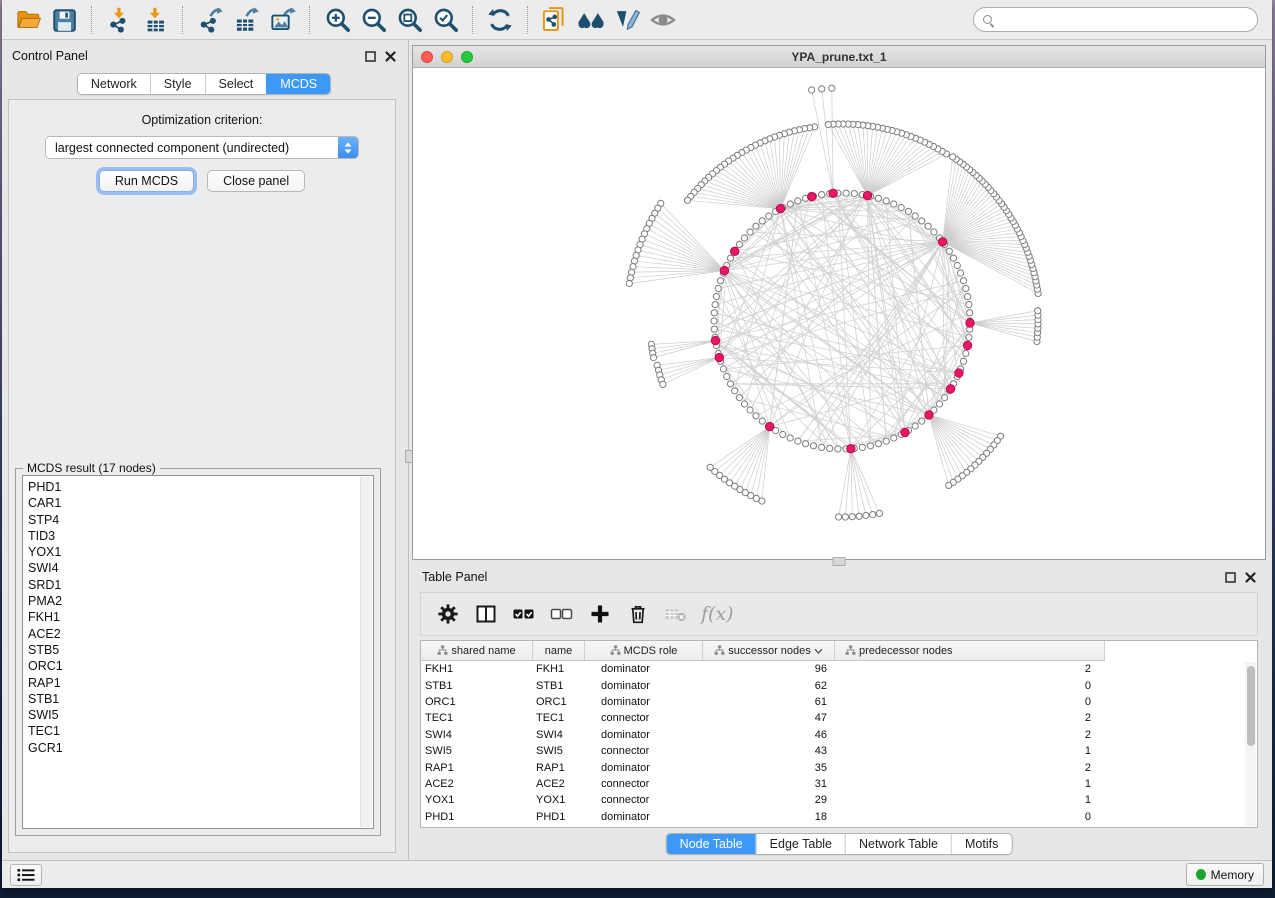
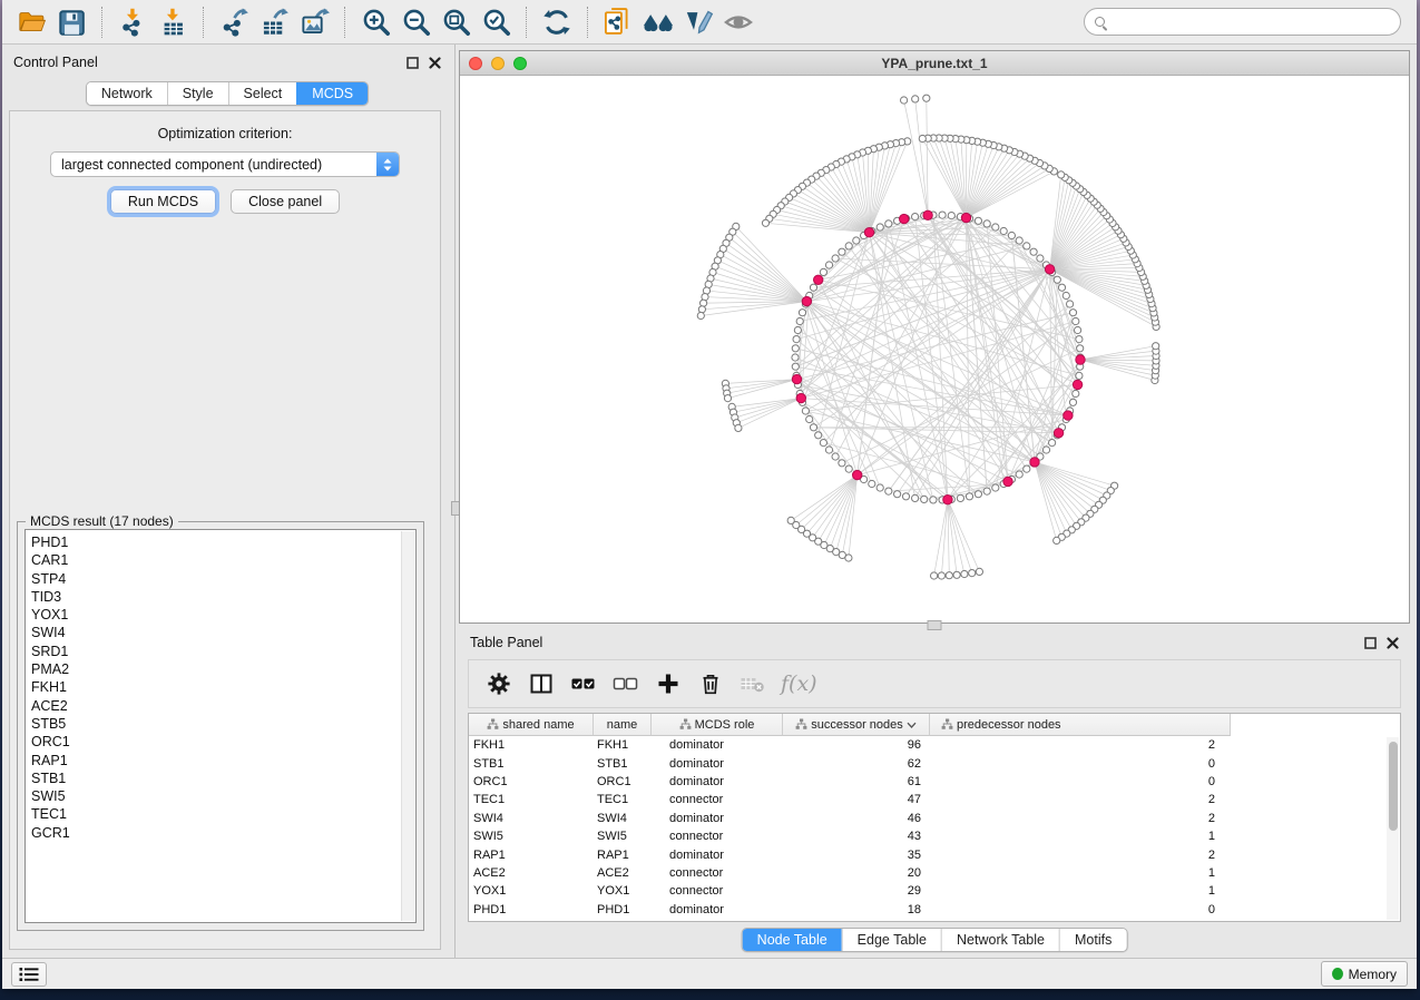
  Control Panel
  Network
  Style
  Select
  MCDS
  Optimization criterion:
  largest connected component (undirected)
  Run MCDS
  Close panel
  MCDS result (17 nodes)
  PHD1
  CAR1
  STP4
  TID3
  YOX1
  SWI4
  SRD1
  PMA2
  FKH1
  ACE2
  STB5
  ORC1
  RAP1
  STB1
  SWI5
  TEC1
  GCR1
  YPA_prune.txt_1
  Table Panel
  f(x)
  shared name
  name
  MCDS role
  successor nodes
  predecessor nodes
  FKH1
  FKH1
  dominator
  96
  2
  STB1
  STB1
  dominator
  62
  0
  ORC1
  ORC1
  dominator
  61
  0
  TEC1
  TEC1
  connector
  47
  2
  SWI4
  SWI4
  dominator
  46
  2
  SWI5
  SWI5
  connector
  43
  1
  RAP1
  RAP1
  dominator
  35
  2
  ACE2
  ACE2
  connector
- 31
+ 20
  1
  YOX1
  YOX1
  connector
  29
  1
  PHD1
  PHD1
  dominator
  18
  0
  Node Table
  Edge Table
  Network Table
  Motifs
  Memory
